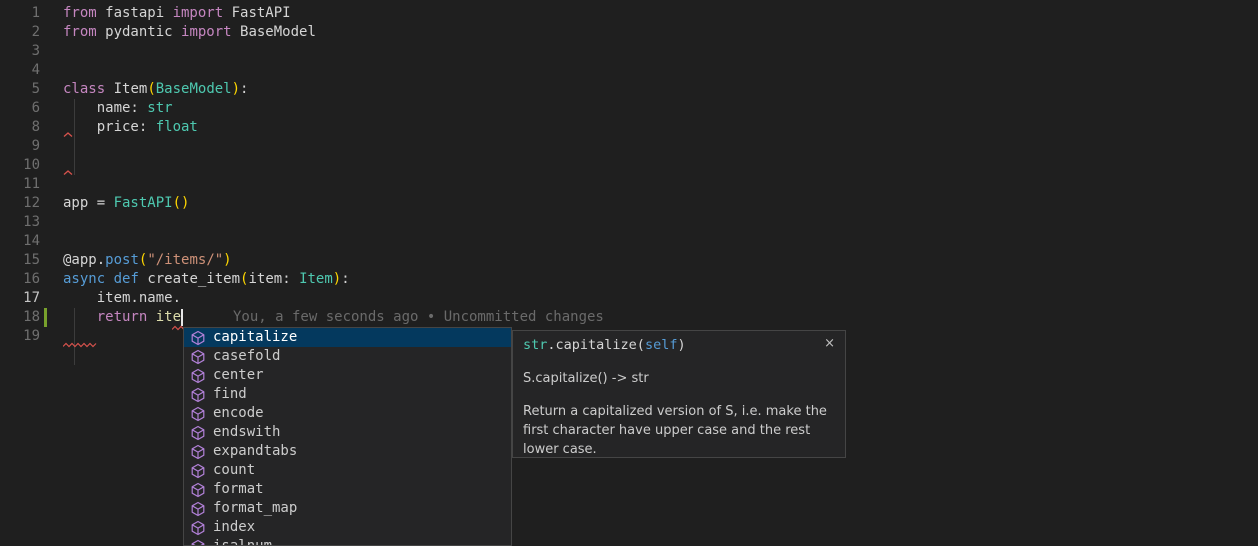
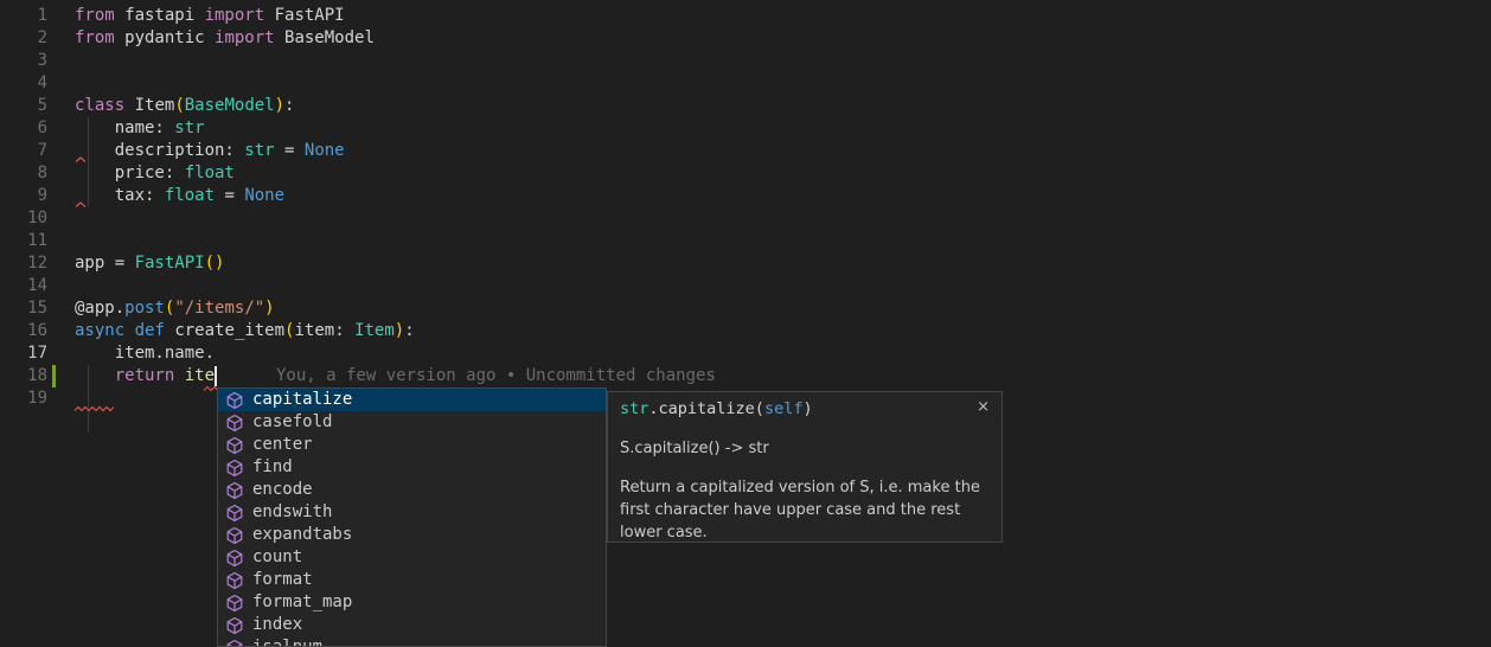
  1
  from fastapi import FastAPI
  2
  from pydantic import BaseModel
  3
  4
  5
  class Item(BaseModel):
  6
  name: str
+ 7
+ description: str = None
  8
  price: float
  9
+ tax: float = None
  10
  11
  12
  app = FastAPI()
- 13
  14
  15
  @app.post("/items/")
  16
  async def create_item(item: Item):
  17
  item.name.
  18
  return ite
  19
- You, a few seconds ago • Uncommitted changes
+ You, a few version ago • Uncommitted changes
  capitalize
  casefold
  center
  find
  encode
  endswith
  expandtabs
  count
  format
  format_map
  index
  str.capitalize(self)
  ×
  S.capitalize() -> str
  Return a capitalized version of S, i.e. make the first character have upper case and the rest lower case.
